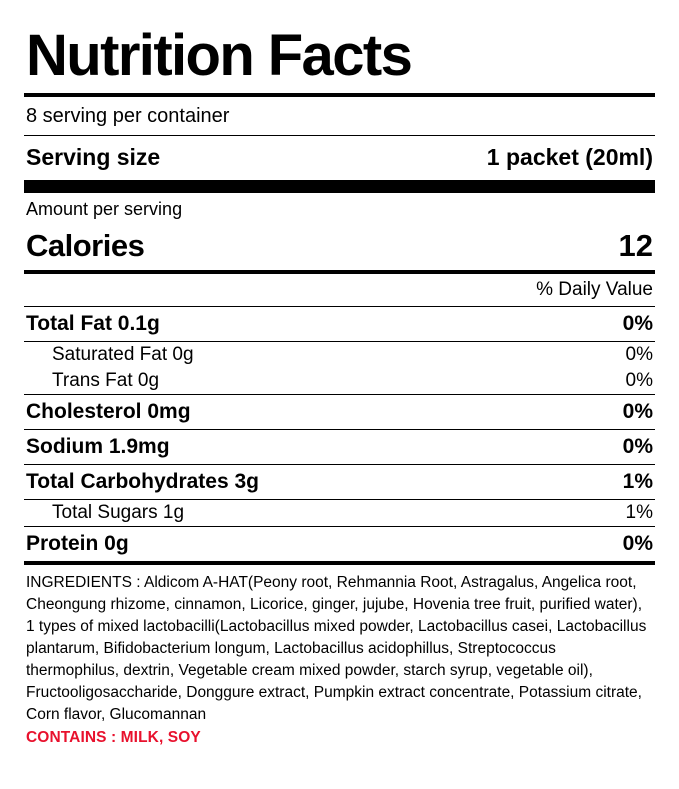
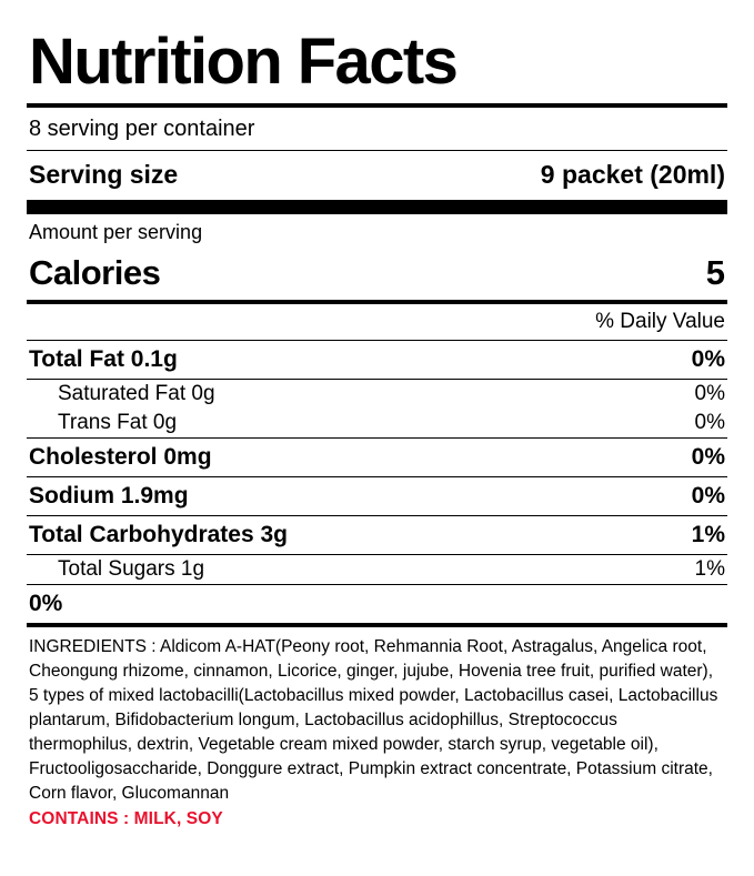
  Nutrition Facts
  8 serving per container
  Serving size
- 1 packet (20ml)
+ 9 packet (20ml)
  Amount per serving
  Calories
- 12
+ 5
  % Daily Value
  Total Fat 0.1g
  0%
  Saturated Fat 0g
  0%
  Trans Fat 0g
  0%
  Cholesterol 0mg
  0%
  Sodium 1.9mg
  0%
  Total Carbohydrates 3g
  1%
  Total Sugars 1g
  1%
- Protein 0g
  0%
- INGREDIENTS : Aldicom A-HAT(Peony root, Rehmannia Root, Astragalus, Angelica root, Cheongung rhizome, cinnamon, Licorice, ginger, jujube, Hovenia tree fruit, purified water), 1 types of mixed lactobacilli(Lactobacillus mixed powder, Lactobacillus casei, Lactobacillus plantarum, Bifidobacterium longum, Lactobacillus acidophillus, Streptococcus thermophilus, dextrin, Vegetable cream mixed powder, starch syrup, vegetable oil), Fructooligosaccharide, Donggure extract, Pumpkin extract concentrate, Potassium citrate, Corn flavor, Glucomannan
+ INGREDIENTS : Aldicom A-HAT(Peony root, Rehmannia Root, Astragalus, Angelica root, Cheongung rhizome, cinnamon, Licorice, ginger, jujube, Hovenia tree fruit, purified water), 5 types of mixed lactobacilli(Lactobacillus mixed powder, Lactobacillus casei, Lactobacillus plantarum, Bifidobacterium longum, Lactobacillus acidophillus, Streptococcus thermophilus, dextrin, Vegetable cream mixed powder, starch syrup, vegetable oil), Fructooligosaccharide, Donggure extract, Pumpkin extract concentrate, Potassium citrate, Corn flavor, Glucomannan
  CONTAINS : MILK, SOY
